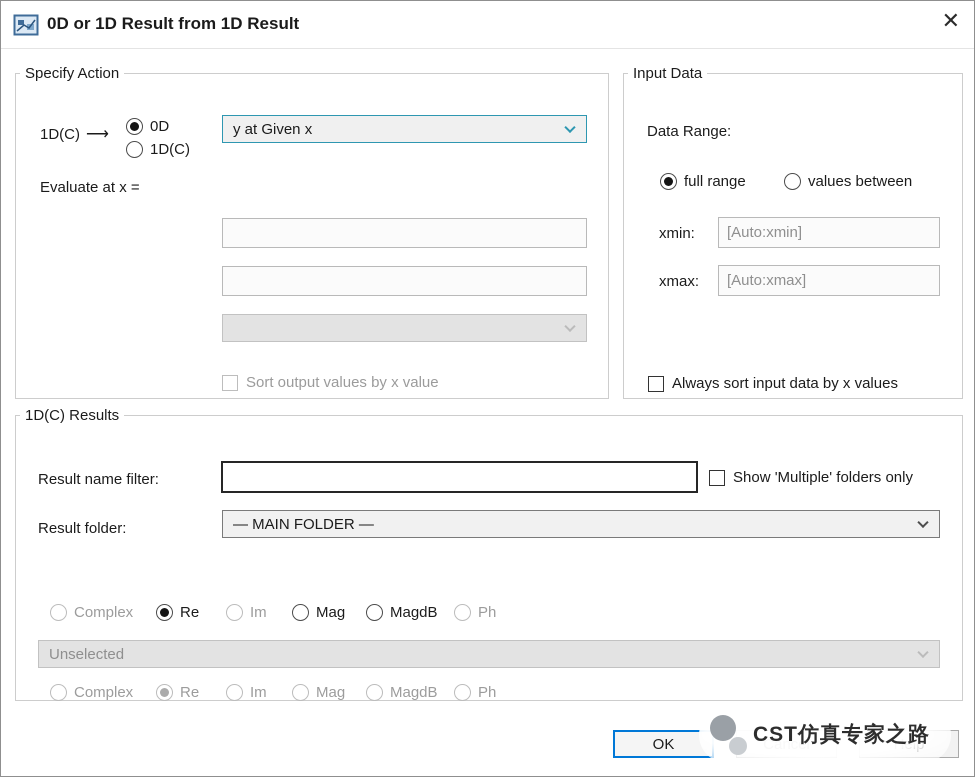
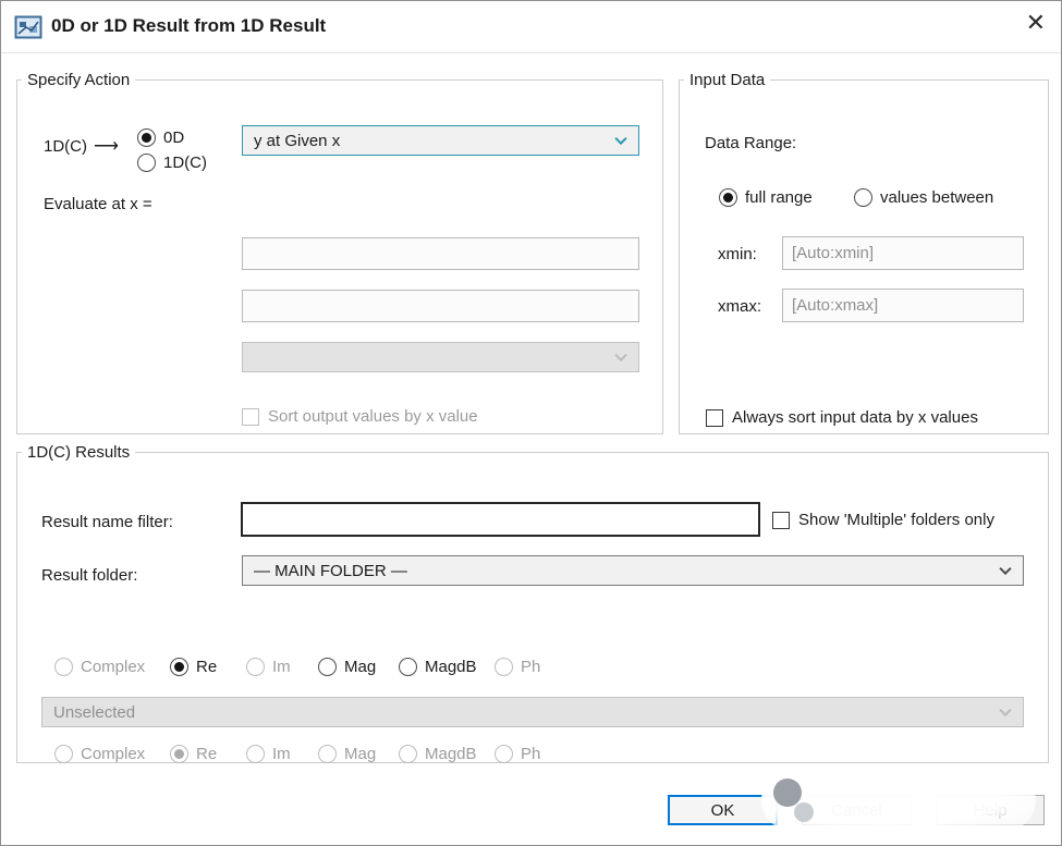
  0D or 1D Result from 1D Result
  ✕
  Specify Action
  1D(C)
  ⟶
  0D
  1D(C)
  y at Given x
  Evaluate at x =
  Sort output values by x value
  Input Data
  Data Range:
  full range
  values between
  xmin:
  [Auto:xmin]
  xmax:
  [Auto:xmax]
  Always sort input data by x values
  1D(C) Results
  Result name filter:
  Show 'Multiple' folders only
  Result folder:
  — MAIN FOLDER —
  Complex
  Re
  Im
  Mag
  MagdB
  Ph
  Unselected
  Complex
  Re
  Im
  Mag
  MagdB
  Ph
  OK
- CST仿真专家之路
